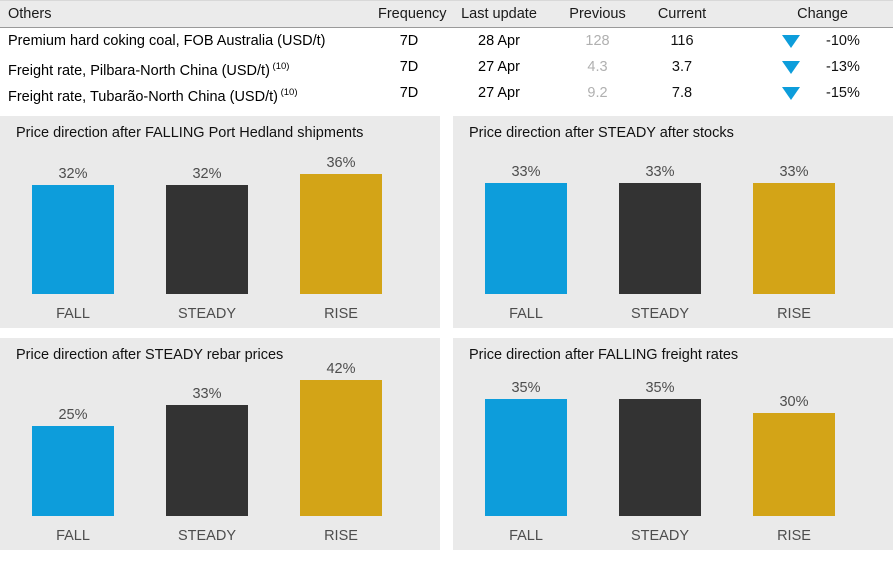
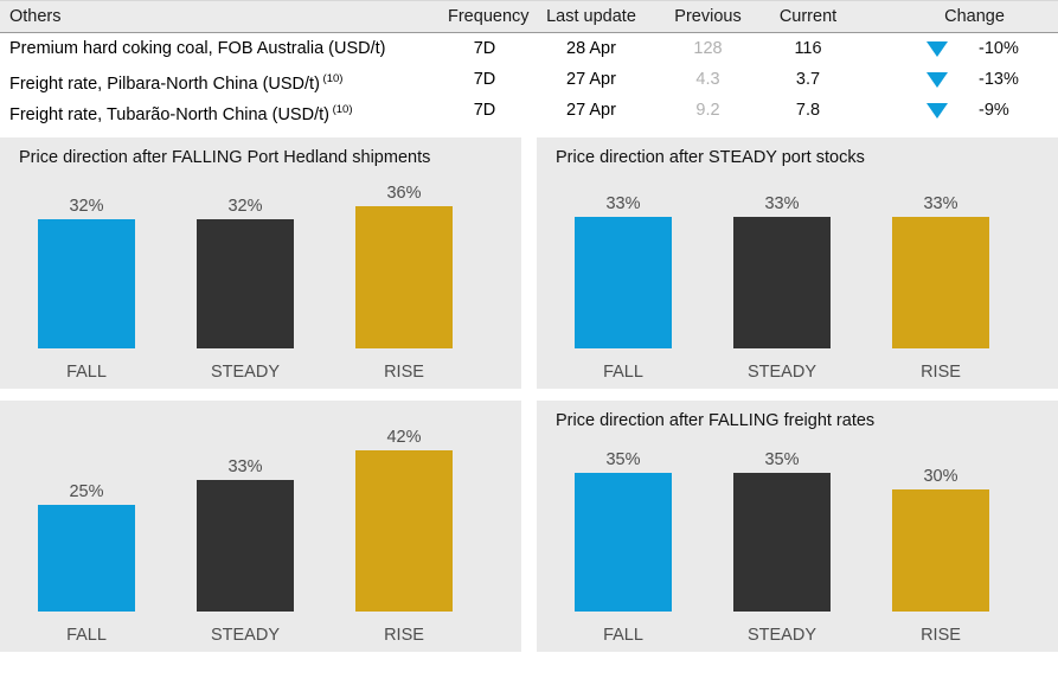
  Others
  Frequency
  Last update
  Previous
  Current
  Change
  Premium hard coking coal, FOB Australia (USD/t)
  7D
  28 Apr
  128
  116
  -10%
  Freight rate, Pilbara-North China (USD/t) (10)
  7D
  27 Apr
  4.3
  3.7
  -13%
  Freight rate, Tubarão-North China (USD/t) (10)
  7D
  27 Apr
  9.2
  7.8
- -15%
+ -9%
  Price direction after FALLING Port Hedland shipments
  32%
  FALL
  32%
  STEADY
  36%
  RISE
- Price direction after STEADY after stocks
+ Price direction after STEADY port stocks
  33%
  FALL
  33%
  STEADY
  33%
  RISE
- Price direction after STEADY rebar prices
  25%
  FALL
  33%
  STEADY
  42%
  RISE
  Price direction after FALLING freight rates
  35%
  FALL
  35%
  STEADY
  30%
  RISE
